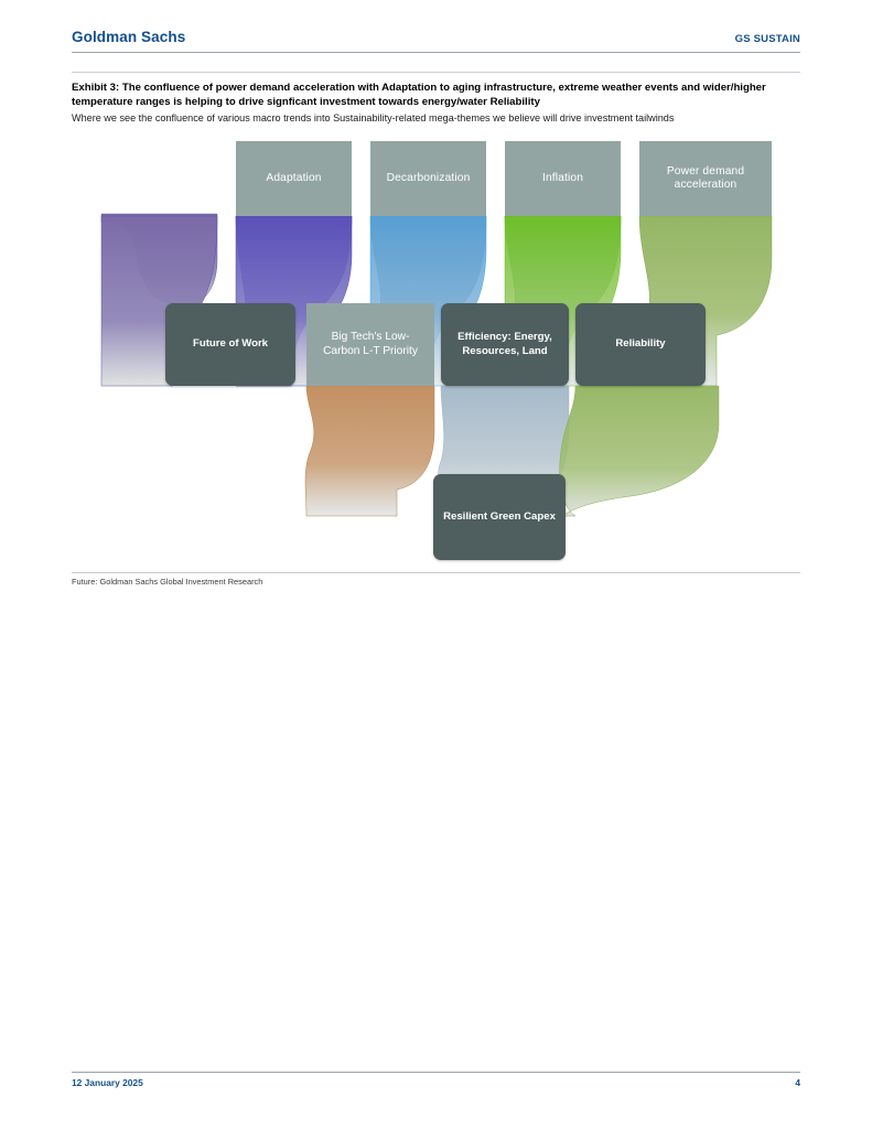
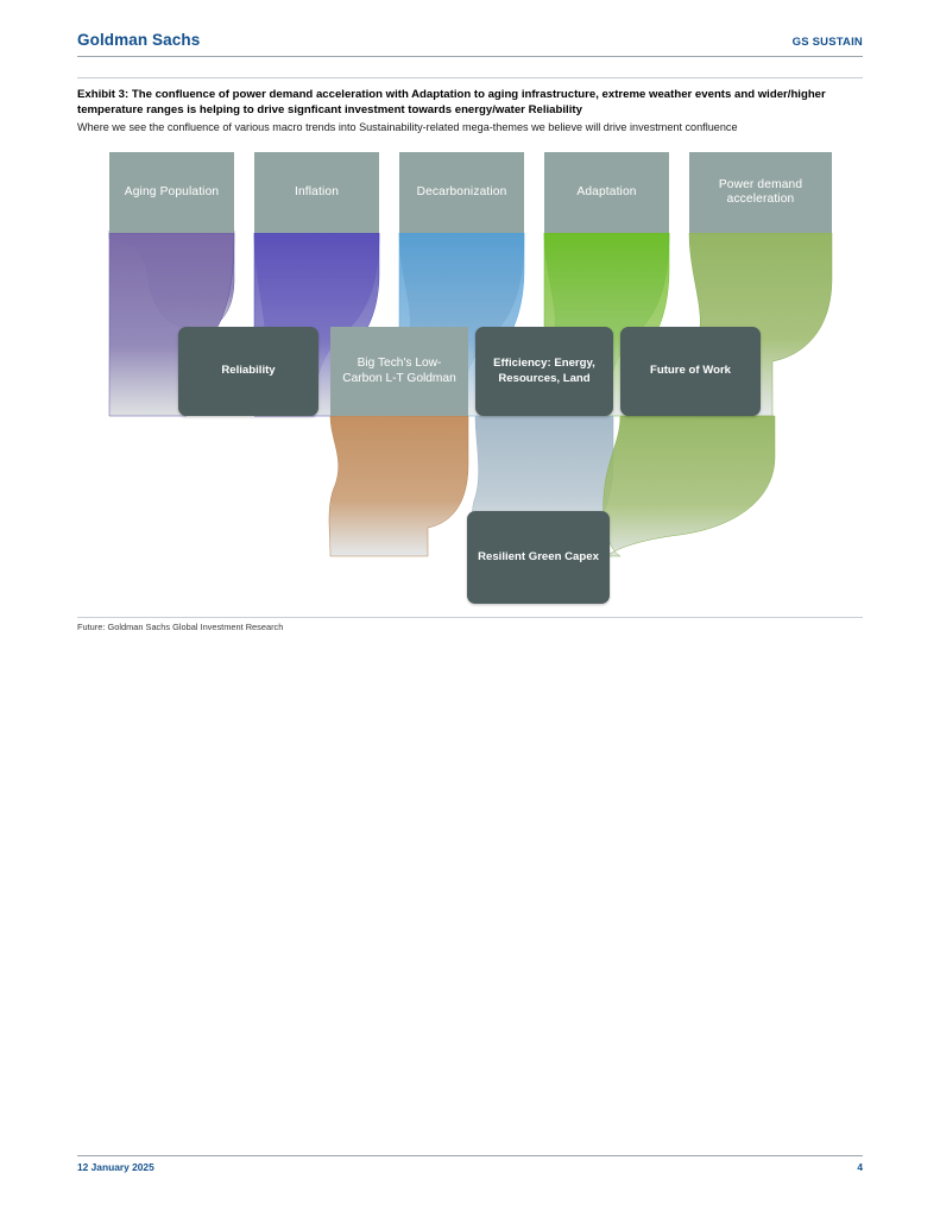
  Goldman Sachs
  GS SUSTAIN
  Exhibit 3: The confluence of power demand acceleration with Adaptation to aging infrastructure, extreme weather events and wider/higher temperature ranges is helping to drive signficant investment towards energy/water Reliability
- Where we see the confluence of various macro trends into Sustainability-related mega-themes we believe will drive investment tailwinds
+ Where we see the confluence of various macro trends into Sustainability-related mega-themes we believe will drive investment confluence
+ Aging Population
- Adaptation
+ Inflation
  Decarbonization
- Inflation
+ Adaptation
  Power demand acceleration
- Future of Work
+ Reliability
- Big Tech's Low-Carbon L-T Priority
+ Big Tech's Low-Carbon L-T Goldman
  Efficiency: Energy, Resources, Land
- Reliability
+ Future of Work
  Resilient Green Capex
  Future: Goldman Sachs Global Investment Research
  12 January 2025
  4
